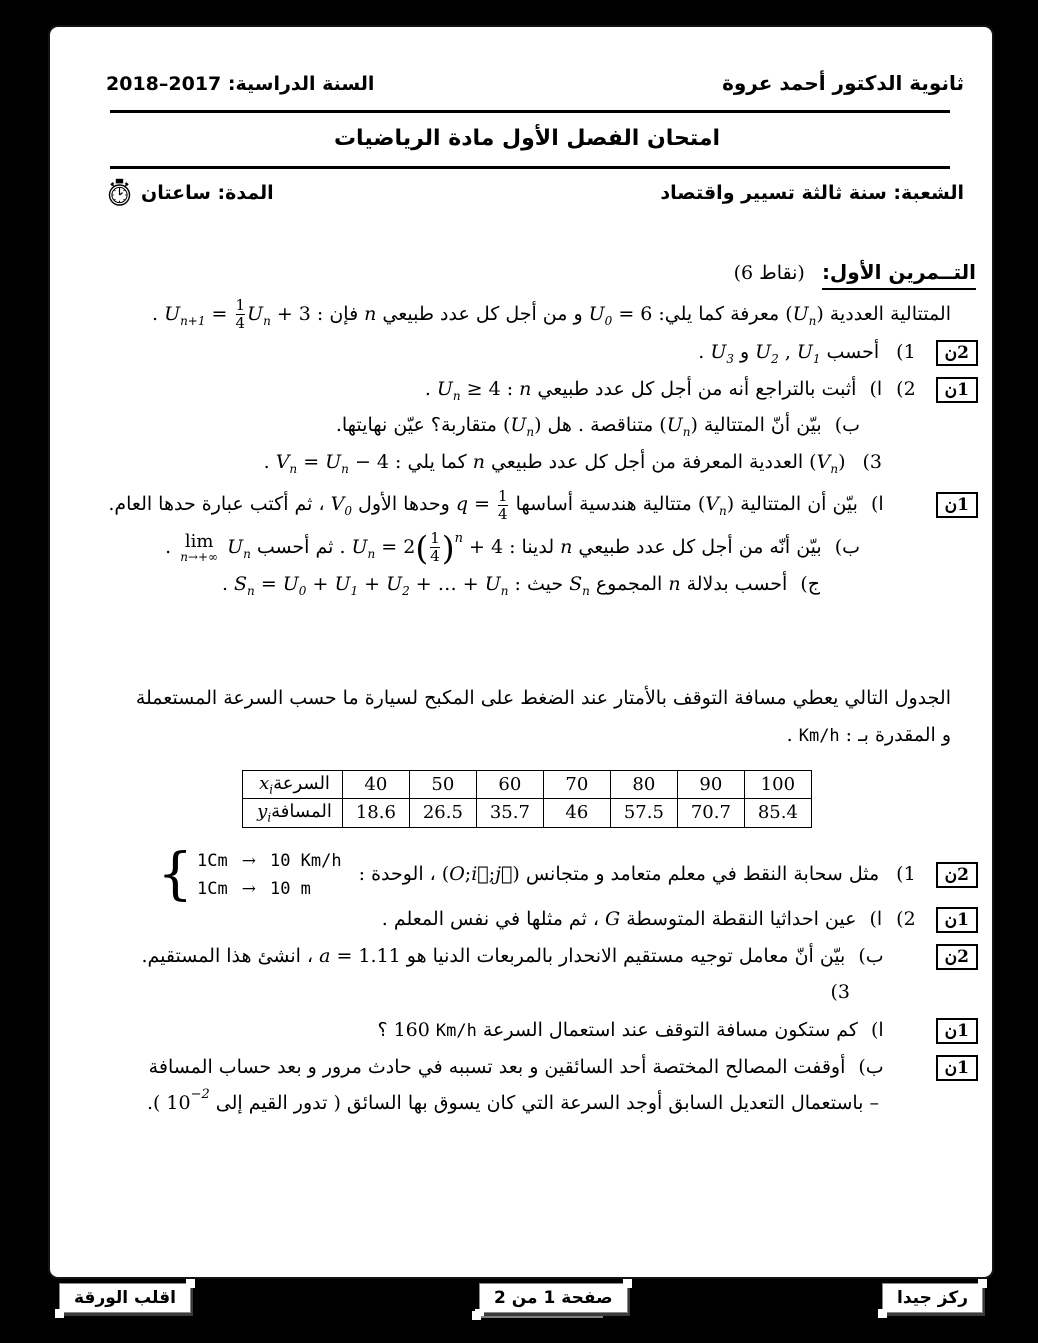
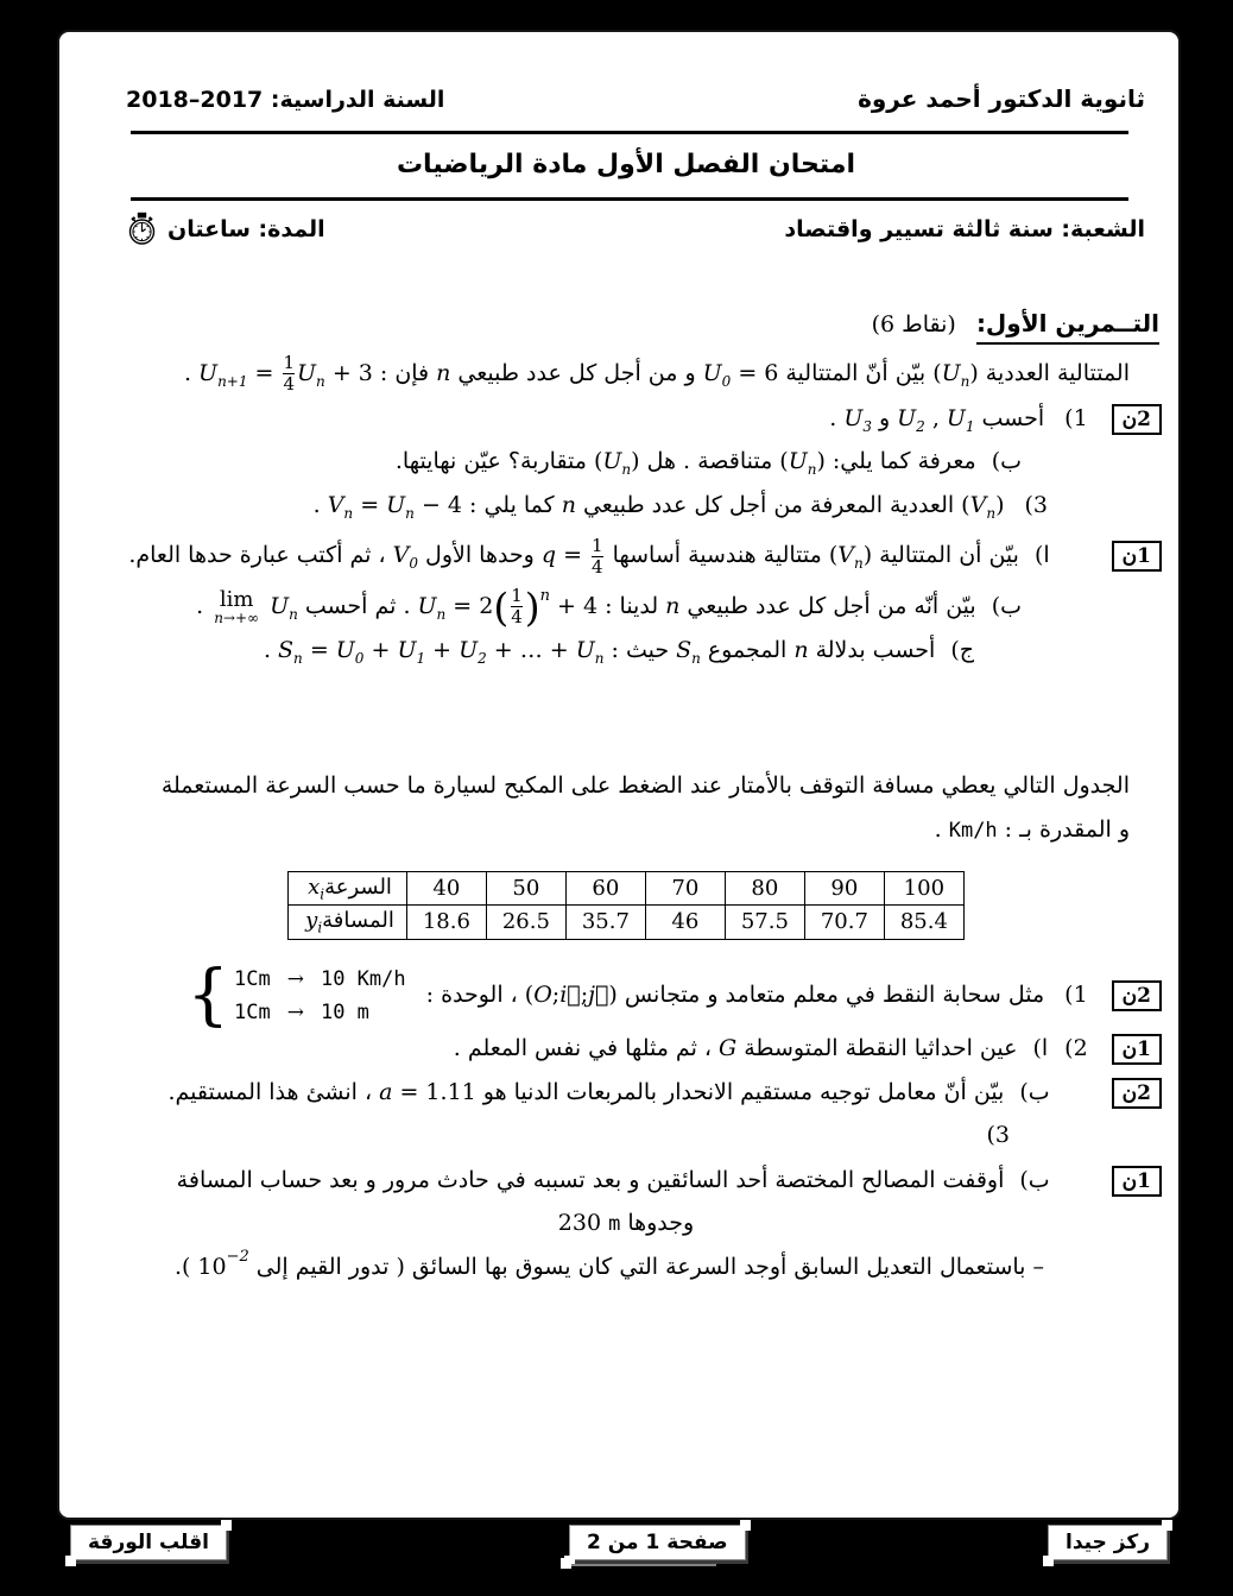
  ثانوية الدكتور أحمد عروة
  السنة الدراسية: 2018–2017
  امتحان الفصل الأول مادة الرياضيات
  الشعبة: سنة ثالثة تسيير واقتصاد
  المدة: ساعتان
  التــمرين الأول: (6 نقاط)
- المتتالية العددية(Un)معرفة كما يلي:U0 = 6و من أجل كل عدد طبيعيnفإن :Un+1 =
+ المتتالية العددية(Un)بيّن أنّ المتتاليةU0 = 6و من أجل كل عدد طبيعيnفإن :Un+1 =
  1
  4
  Un + 3.
  ن2(1أحسبU1,U2وU3.
- ن1(2(اأثبت بالتراجع أنه من أجل كل عدد طبيعيn:Un ≥ 4.
- (ببيّن أنّ المتتالية(Un)متناقصة . هل(Un)متقاربة؟ عيّن نهايتها.
+ (بمعرفة كما يلي:(Un)متناقصة . هل(Un)متقاربة؟ عيّن نهايتها.
  (3(Vn)العددية المعرفة من أجل كل عدد طبيعيnكما يلي :Vn = Un − 4.
  ن1(ابيّن أن المتتالية(Vn)متتالية هندسية أساسهاq =
  1
  4
  وحدها الأولV0، ثم أكتب عبارة حدها العام.
  (ببيّن أنّه من أجل كل عدد طبيعيnلدينا :Un = 2(
  1
  4
  )n + 4.ثم أحسب
  lim
  n→+∞
  Un.
  (جأحسب بدلالةnالمجموعSnحيث :Sn = U0 + U1 + U2 + … + Un.
  الجدول التالي يعطي مسافة التوقف بالأمتار عند الضغط على المكبح لسيارة ما حسب السرعة المستعملة
  و المقدرة بـ :Km/h.
  السرعةxi	40	50	60	70	80	90	100
  المسافةyi	18.6	26.5	35.7	46	57.5	70.7	85.4
  ن2(1مثل سحابة النقط في معلم متعامد و متجانس(O;i⃗;j⃗)، الوحدة :
  {
  1Cm
  →
  10 Km/h
  1Cm
  →
  10 m
  ن1(2(اعين احداثيا النقطة المتوسطةG، ثم مثلها في نفس المعلم .
  ن2(ببيّن أنّ معامل توجيه مستقيم الانحدار بالمربعات الدنيا هوa = 1.11، انشئ هذا المستقيم.
  (3
- ن1(اكم ستكون مسافة التوقف عند استعمال السرعة160 Km/h؟
  ن1(بأوقفت المصالح المختصة أحد السائقين و بعد تسببه في حادث مرور و بعد حساب المسافة
+ وجدوها230 m
  – باستعمال التعديل السابق أوجد السرعة التي كان يسوق بها السائق( تدور القيم إلى10−2).
  ركز جيدا
  صفحة 1 من 2
  اقلب الورقة
